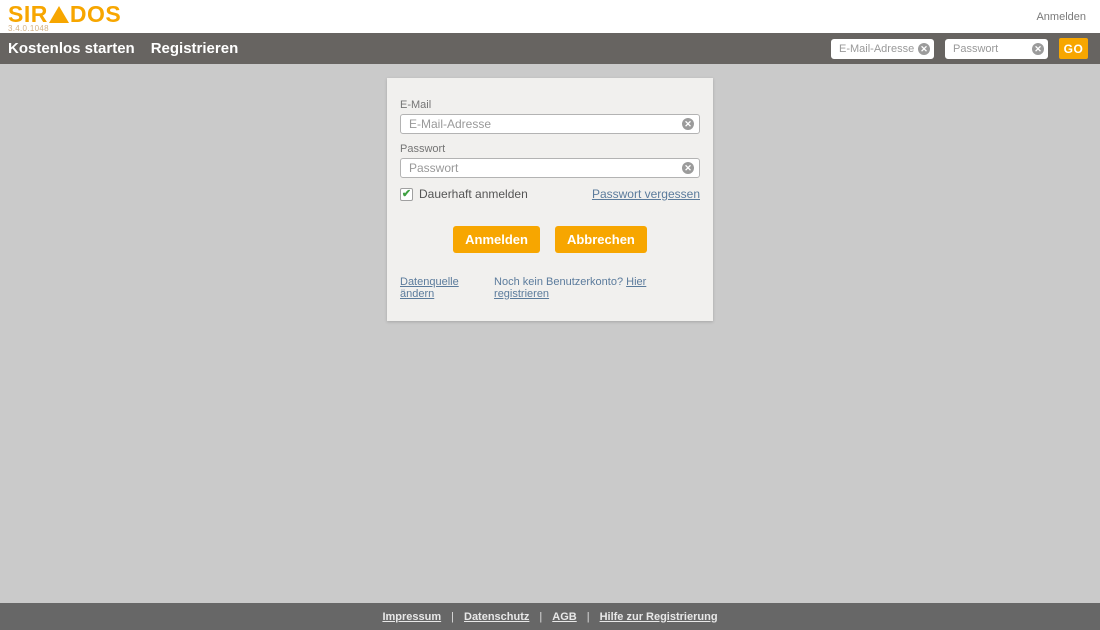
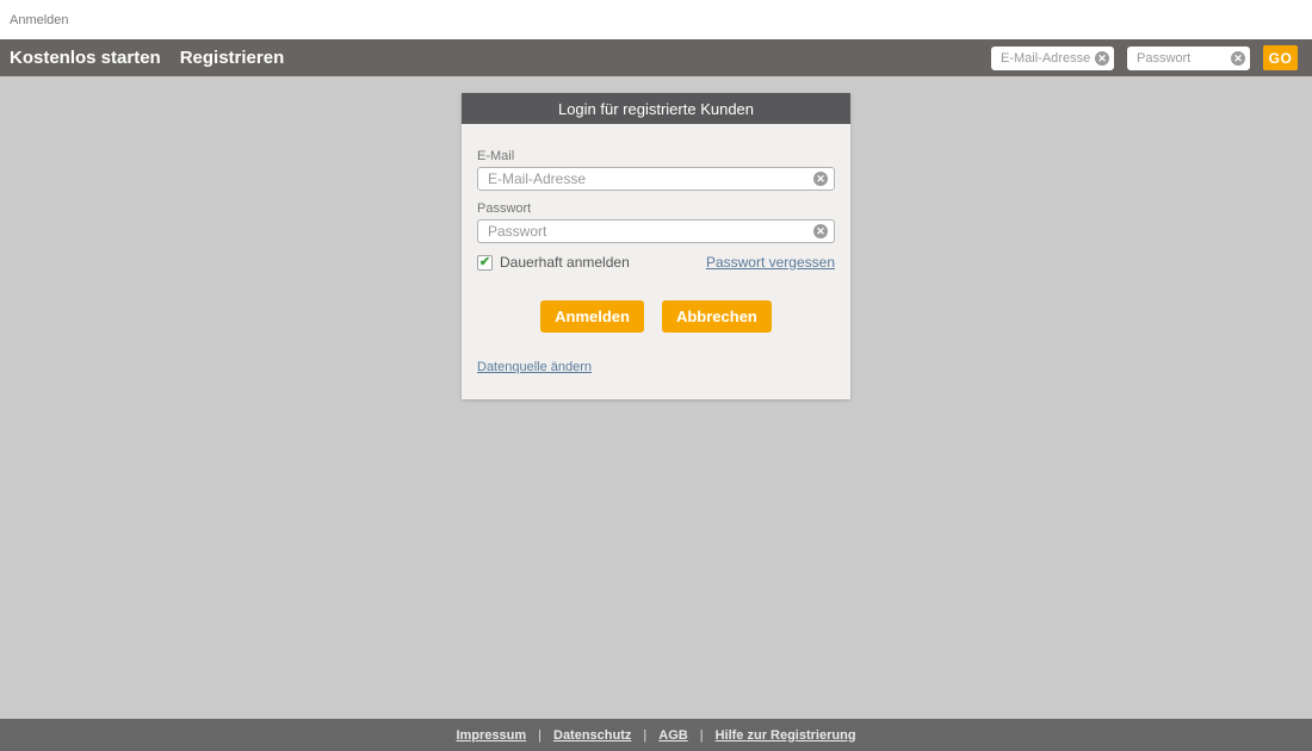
- SIR
- DOS
- 3.4.0.1048
  Anmelden
  Kostenlos starten
  Registrieren
  E-Mail-Adresse
  ✕
  Passwort
  ✕
  GO
+ Login für registrierte Kunden
  E-Mail
  E-Mail-Adresse
  ✕
  Passwort
  Passwort
  ✕
  ✔
  Dauerhaft anmelden
  Passwort vergessen
  Anmelden
  Abbrechen
  Datenquelle ändern
- Noch kein Benutzerkonto? Hier registrieren
  Impressum
  |
  Datenschutz
  |
  AGB
  |
  Hilfe zur Registrierung
